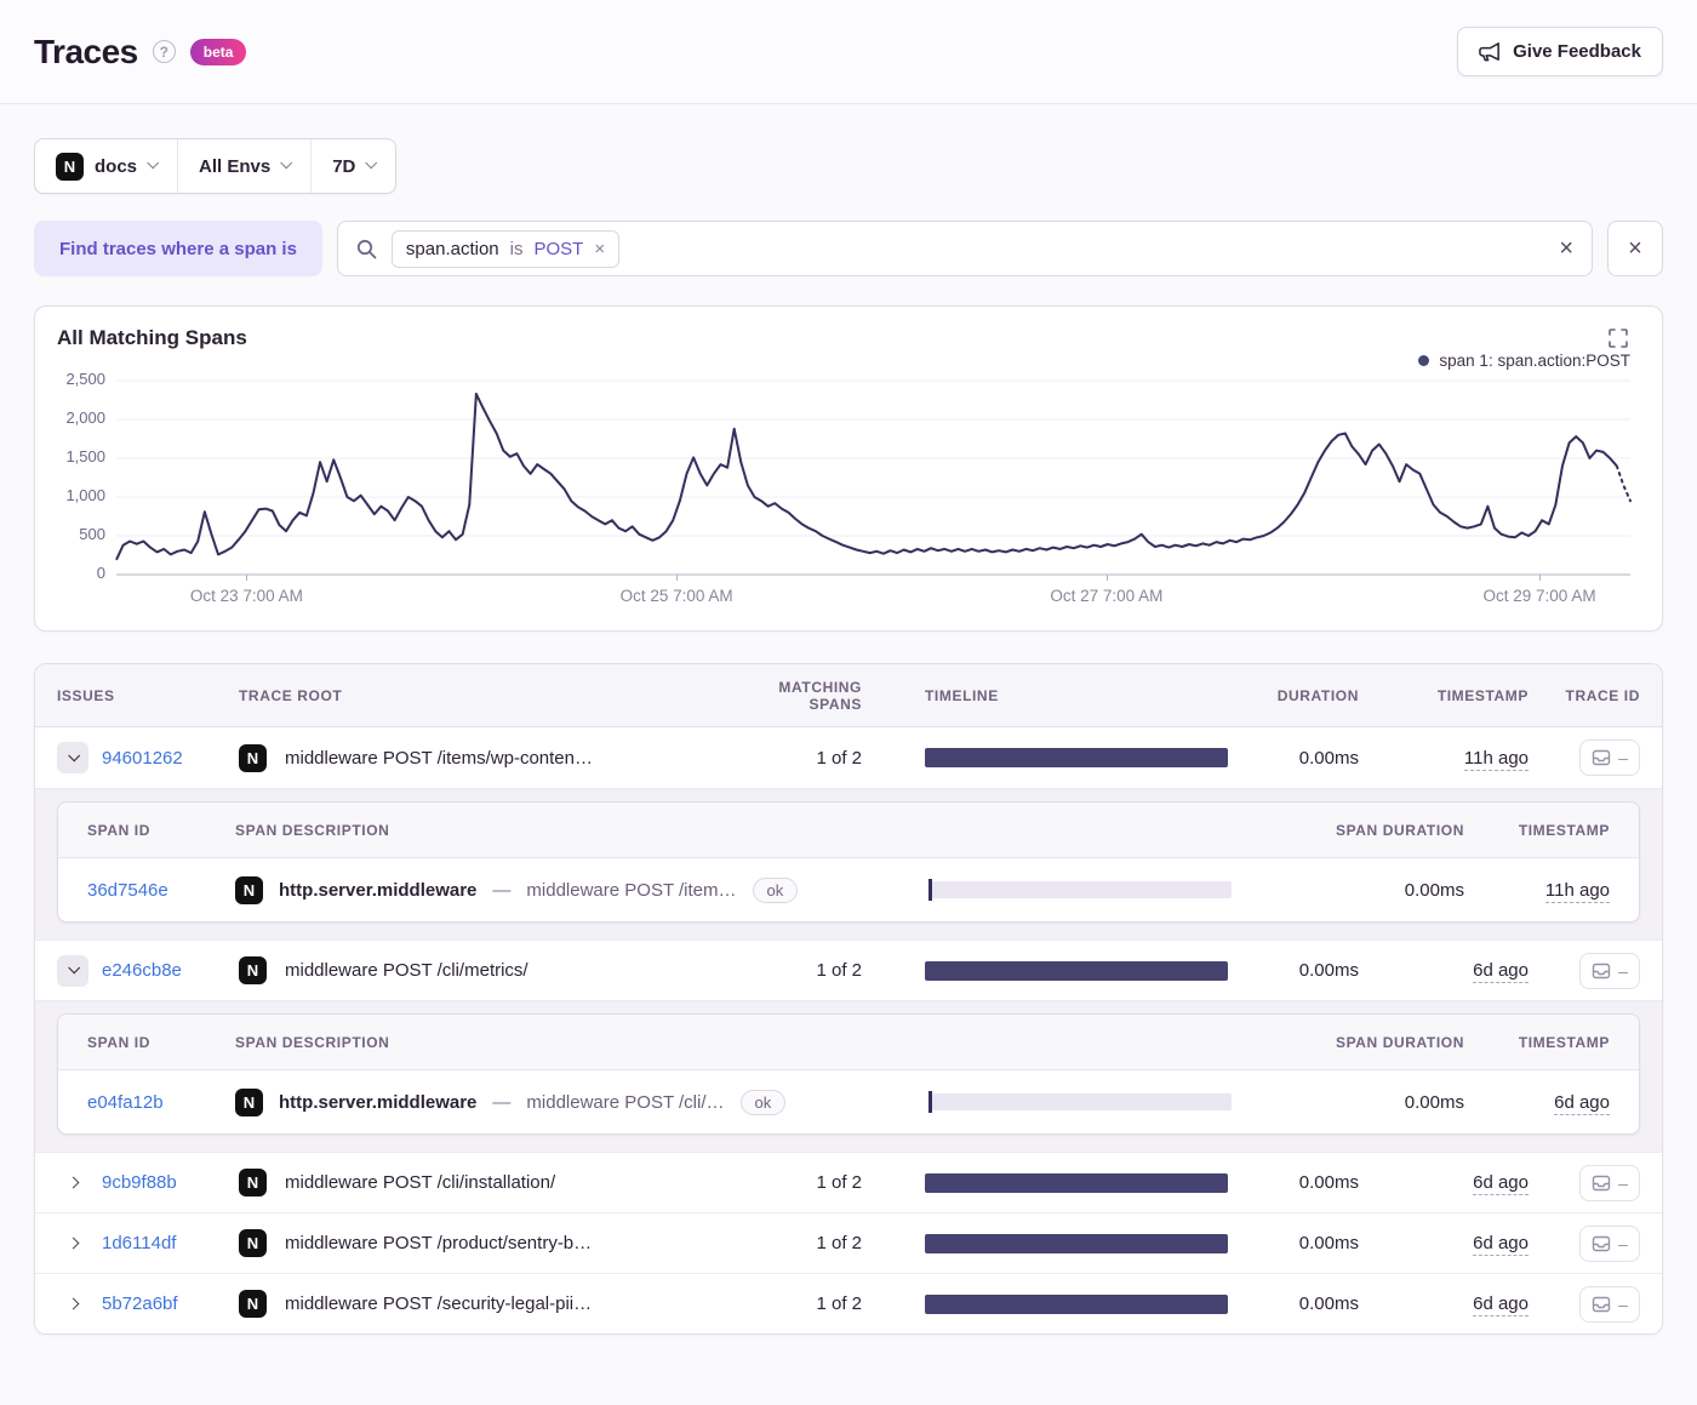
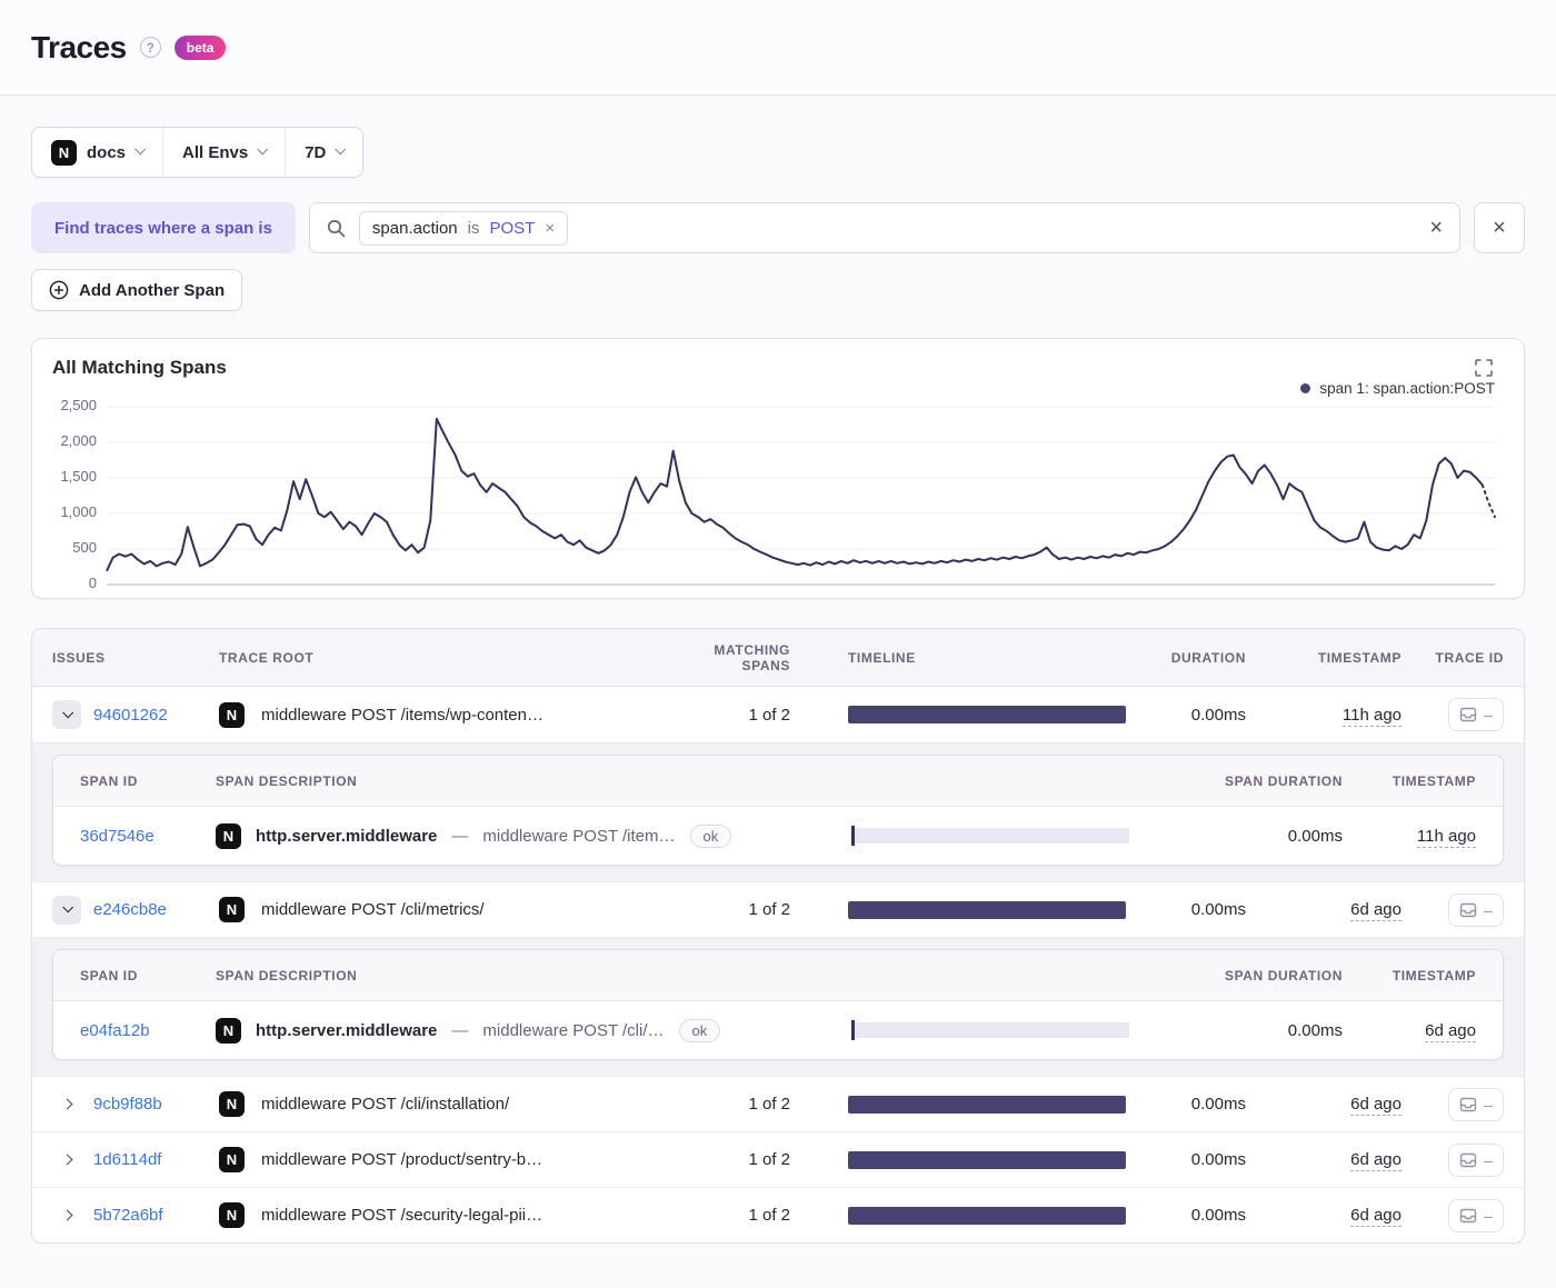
  Traces
  ?
  beta
- Give Feedback
  N
  docs
  All Envs
  7D
  Find traces where a span is
  span.action
  is
  POST
  ×
  ×
  ×
+ Add Another Span
  All Matching Spans
  0
  500
  1,000
  1,500
  2,000
  2,500
  span 1: span.action:POST
- Oct 23 7:00 AM
- Oct 25 7:00 AM
- Oct 27 7:00 AM
- Oct 29 7:00 AM
  ISSUES
  TRACE ROOT
  MATCHING SPANS
  TIMELINE
  DURATION
  TIMESTAMP
  TRACE ID
  94601262
  N
  middleware POST /items/wp-conten…
  1 of 2
  0.00ms
  11h ago
  –
  SPAN ID
  SPAN DESCRIPTION
  SPAN DURATION
  TIMESTAMP
  36d7546e
  N
  http.server.middleware
  —
  middleware POST /item…
  ok
  0.00ms
  11h ago
  e246cb8e
  N
  middleware POST /cli/metrics/
  1 of 2
  0.00ms
  6d ago
  –
  SPAN ID
  SPAN DESCRIPTION
  SPAN DURATION
  TIMESTAMP
  e04fa12b
  N
  http.server.middleware
  —
  middleware POST /cli/…
  ok
  0.00ms
  6d ago
  9cb9f88b
  N
  middleware POST /cli/installation/
  1 of 2
  0.00ms
  6d ago
  –
  1d6114df
  N
  middleware POST /product/sentry-b…
  1 of 2
  0.00ms
  6d ago
  –
  5b72a6bf
  N
  middleware POST /security-legal-pii…
  1 of 2
  0.00ms
  6d ago
  –
